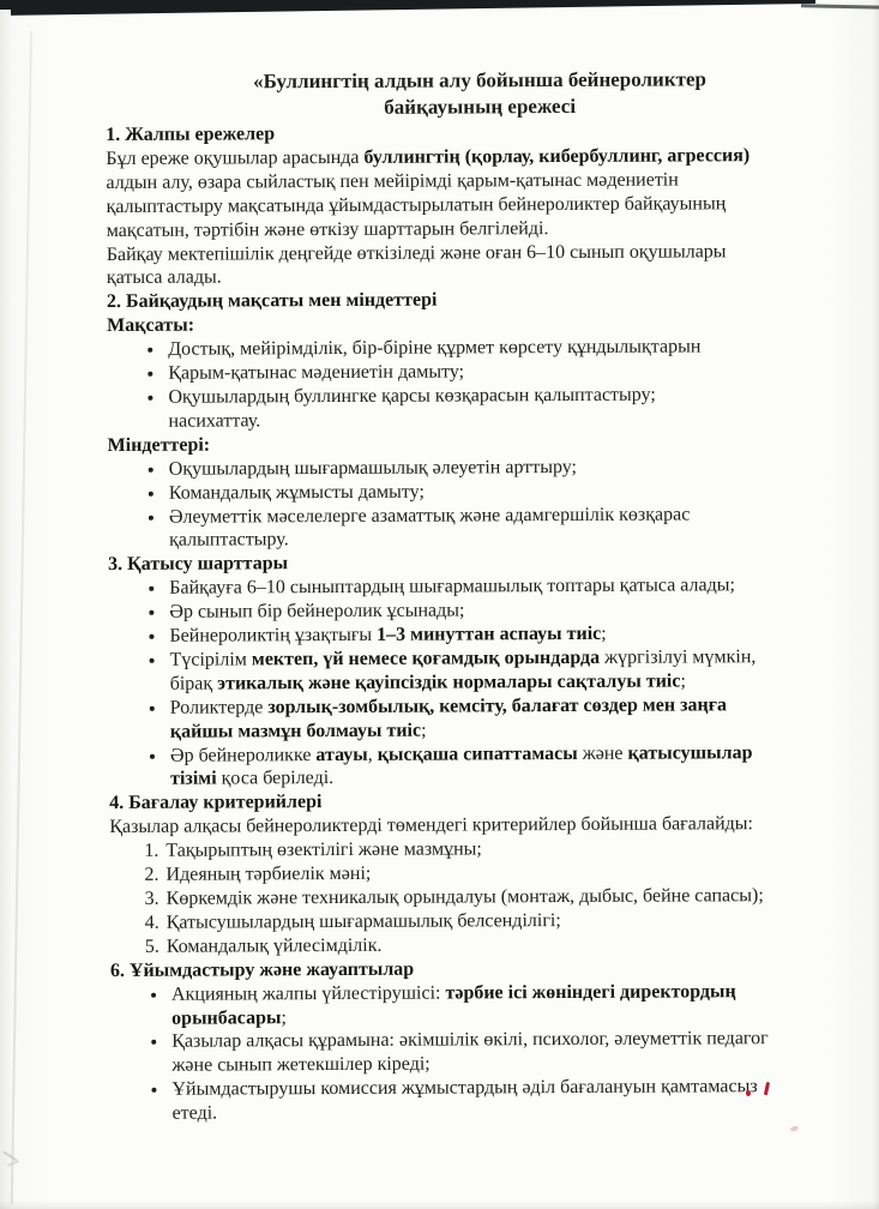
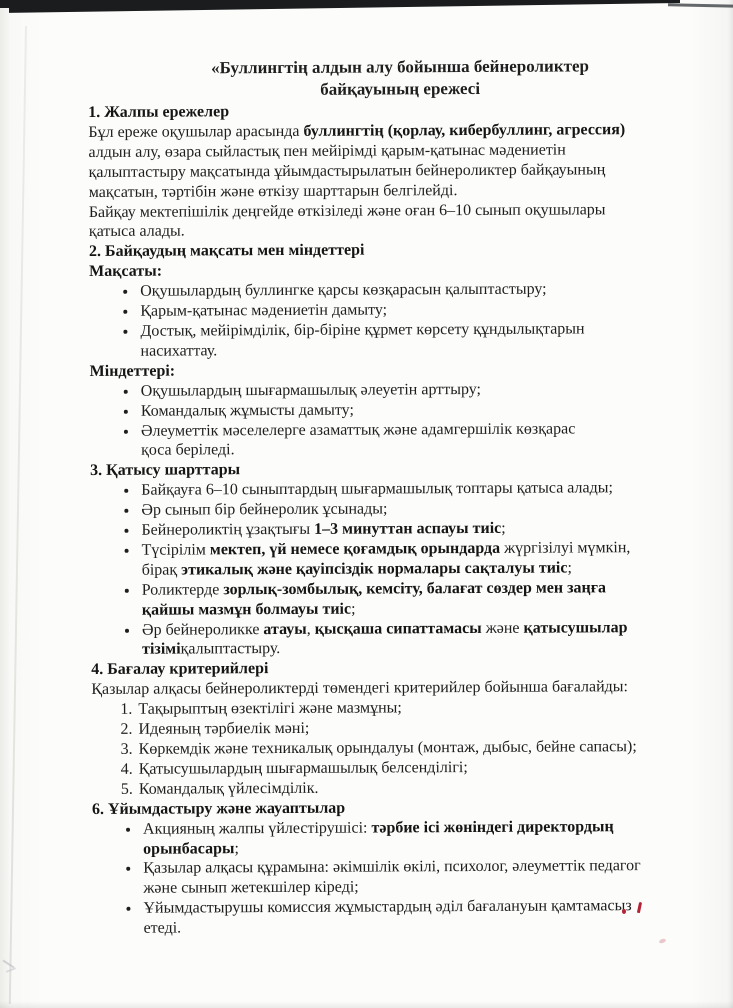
  «Буллингтің алдын алу бойынша бейнероликтер
  байқауының ережесі
  1. Жалпы ережелер
  Бұл ереже оқушылар арасында буллингтің (қорлау, кибербуллинг, агрессия)
  алдын алу, өзара сыйластық пен мейірімді қарым-қатынас мәдениетін
  қалыптастыру мақсатында ұйымдастырылатын бейнероликтер байқауының
  мақсатын, тәртібін және өткізу шарттарын белгілейді.
  Байқау мектепішілік деңгейде өткізіледі және оған 6–10 сынып оқушылары
  қатыса алады.
  2. Байқаудың мақсаты мен міндеттері
  Мақсаты:
- Достық, мейірімділік, бір-біріне құрмет көрсету құндылықтарын
+ Оқушылардың буллингке қарсы көзқарасын қалыптастыру;
  Қарым-қатынас мәдениетін дамыту;
- Оқушылардың буллингке қарсы көзқарасын қалыптастыру;
+ Достық, мейірімділік, бір-біріне құрмет көрсету құндылықтарын
  насихаттау.
  Міндеттері:
  Оқушылардың шығармашылық әлеуетін арттыру;
  Командалық жұмысты дамыту;
  Әлеуметтік мәселелерге азаматтық және адамгершілік көзқарас
- қалыптастыру.
+ қоса беріледі.
  3. Қатысу шарттары
  Байқауға 6–10 сыныптардың шығармашылық топтары қатыса алады;
  Әр сынып бір бейнеролик ұсынады;
  Бейнероликтің ұзақтығы 1–3 минуттан аспауы тиіс;
  Түсірілім мектеп, үй немесе қоғамдық орындарда жүргізілуі мүмкін,
  бірақ этикалық және қауіпсіздік нормалары сақталуы тиіс;
  Роликтерде зорлық-зомбылық, кемсіту, балағат сөздер мен заңға
  қайшы мазмұн болмауы тиіс;
  Әр бейнероликке атауы, қысқаша сипаттамасы және қатысушылар
- тізімі қоса беріледі.
+ тізіміқалыптастыру.
  4. Бағалау критерийлері
  Қазылар алқасы бейнероликтерді төмендегі критерийлер бойынша бағалайды:
  Тақырыптың өзектілігі және мазмұны;
  Идеяның тәрбиелік мәні;
  Көркемдік және техникалық орындалуы (монтаж, дыбыс, бейне сапасы);
  Қатысушылардың шығармашылық белсенділігі;
  Командалық үйлесімділік.
  6. Ұйымдастыру және жауаптылар
  Акцияның жалпы үйлестірушісі: тәрбие ісі жөніндегі директордың
  орынбасары;
  Қазылар алқасы құрамына: әкімшілік өкілі, психолог, әлеуметтік педагог
  және сынып жетекшілер кіреді;
  Ұйымдастырушы комиссия жұмыстардың әділ бағалануын қамтамасыз
  етеді.
